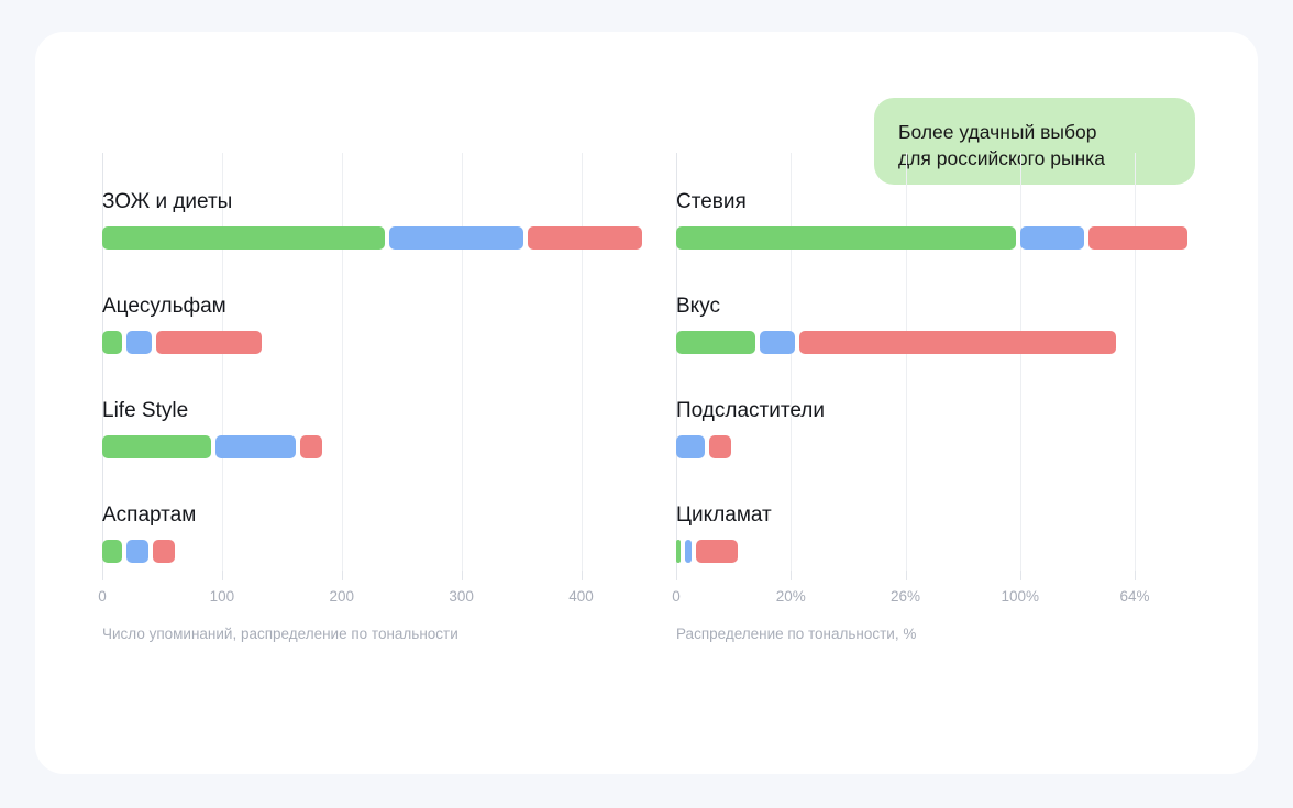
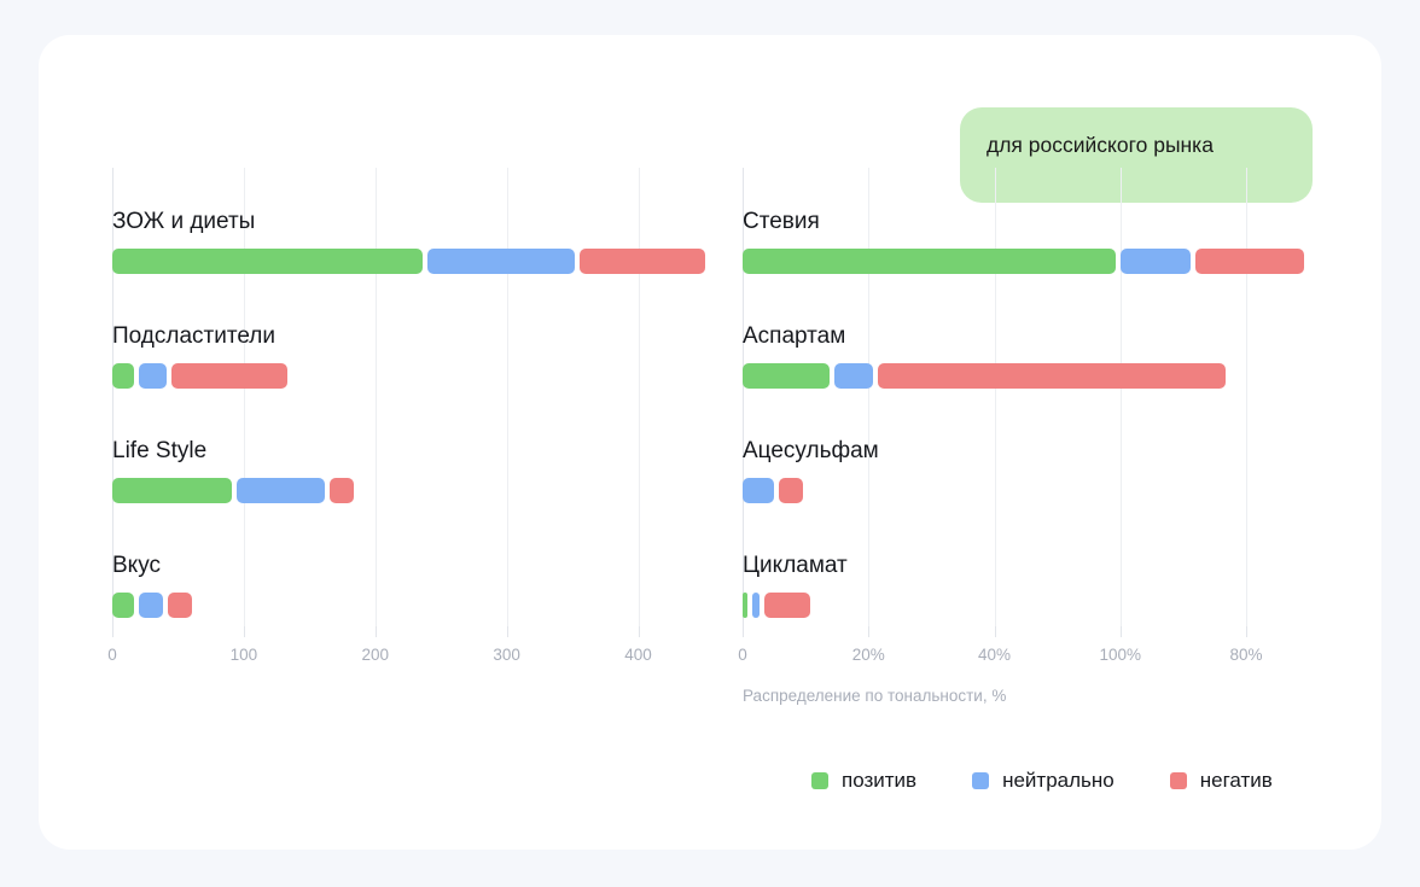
- Более удачный выбор
  для российского рынка
  ЗОЖ и диеты
- Ацесульфам
+ Подсластители
  Life Style
- Аспартам
+ Вкус
  0
  100
  200
  300
  400
- Число упоминаний, распределение по тональности
  Стевия
- Вкус
+ Аспартам
- Подсластители
+ Ацесульфам
  Цикламат
  0
  20%
- 26%
+ 40%
  100%
- 64%
+ 80%
  Распределение по тональности, %
+ позитив
+ нейтрально
+ негатив
